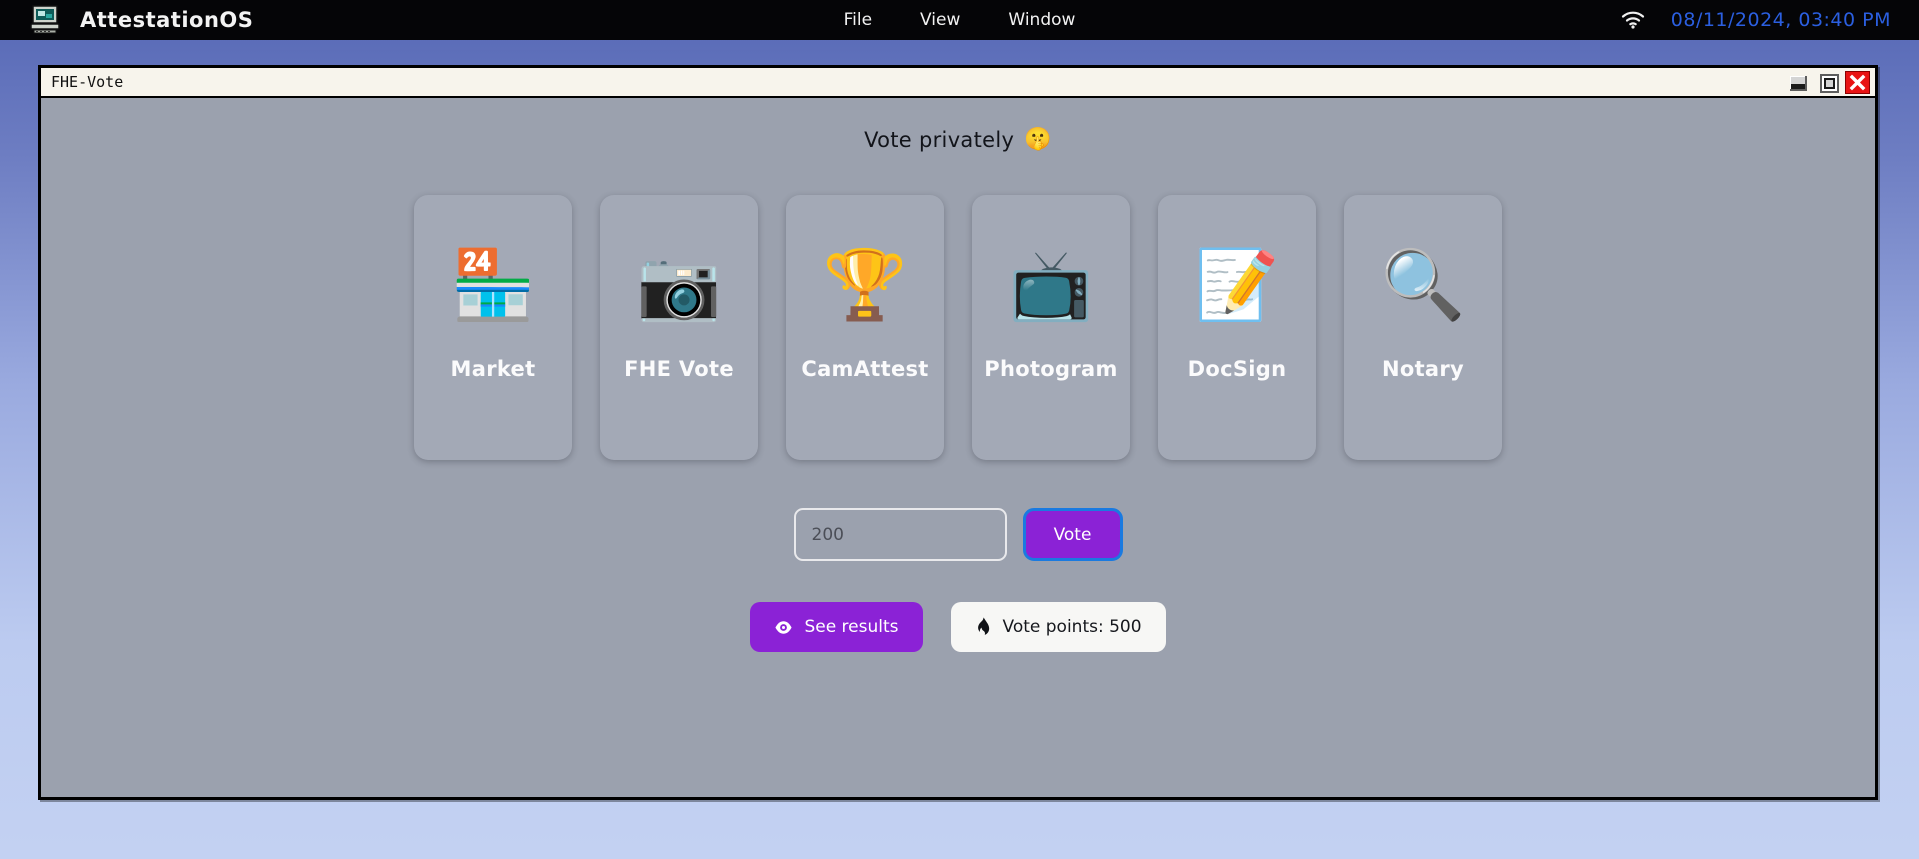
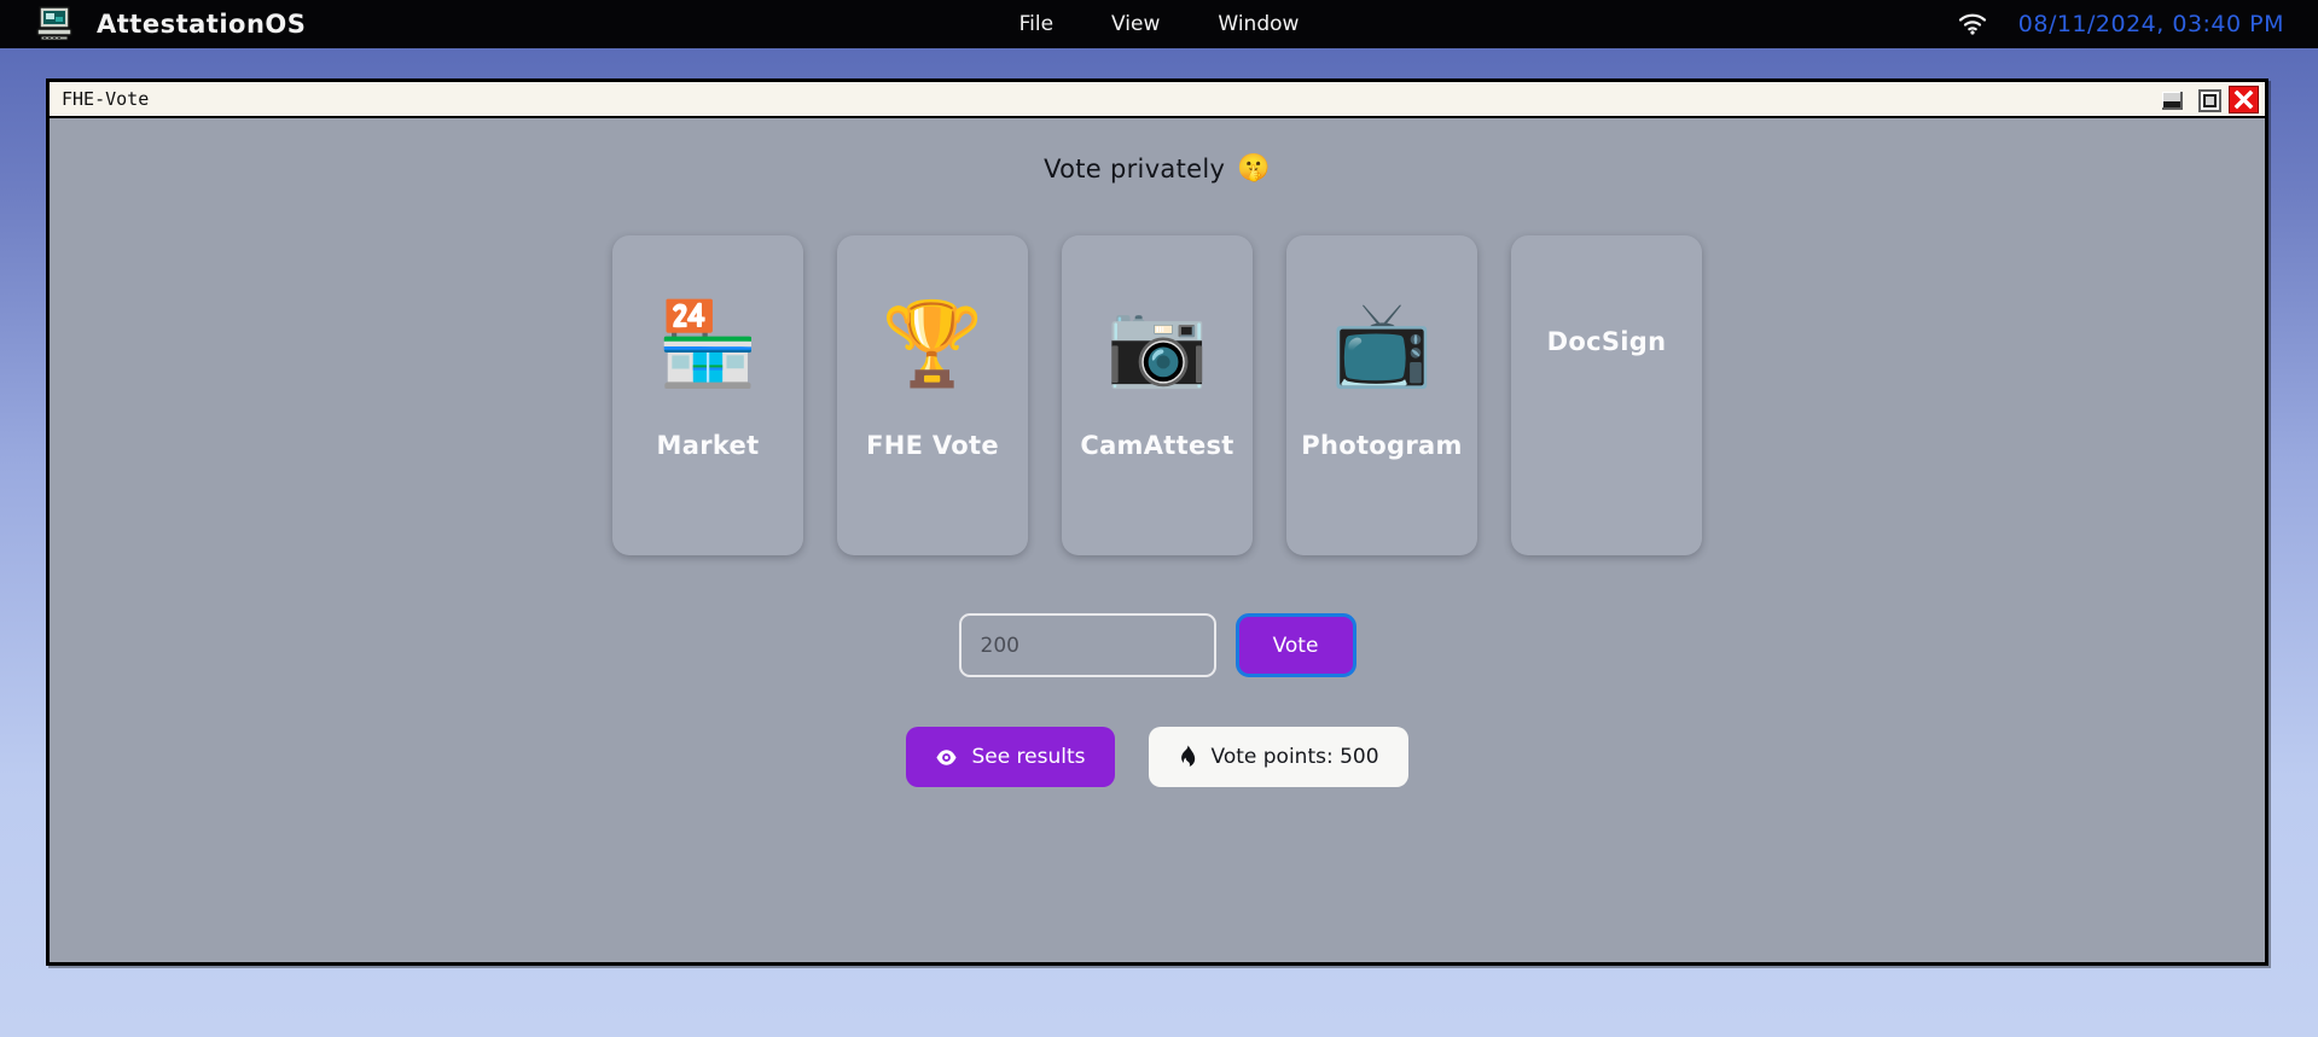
  AttestationOS
  File
  View
  Window
  08/11/2024, 03:40 PM
  FHE-Vote
  Vote privately
  🤫
  🏪
  Market
- 📷
+ 🏆
  FHE Vote
- 🏆
+ 📷
  CamAttest
  📺
  Photogram
- 📝
  DocSign
- 🔍
- Notary
  200
  Vote
  See results
  Vote points: 500
